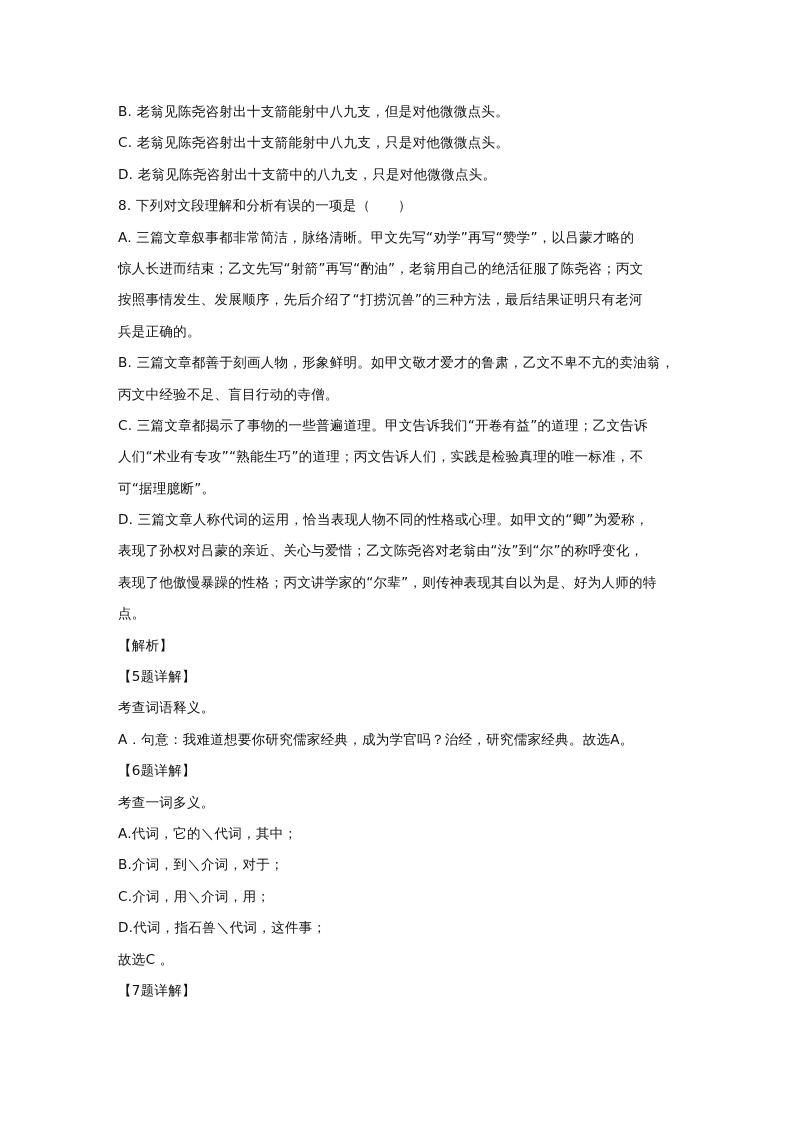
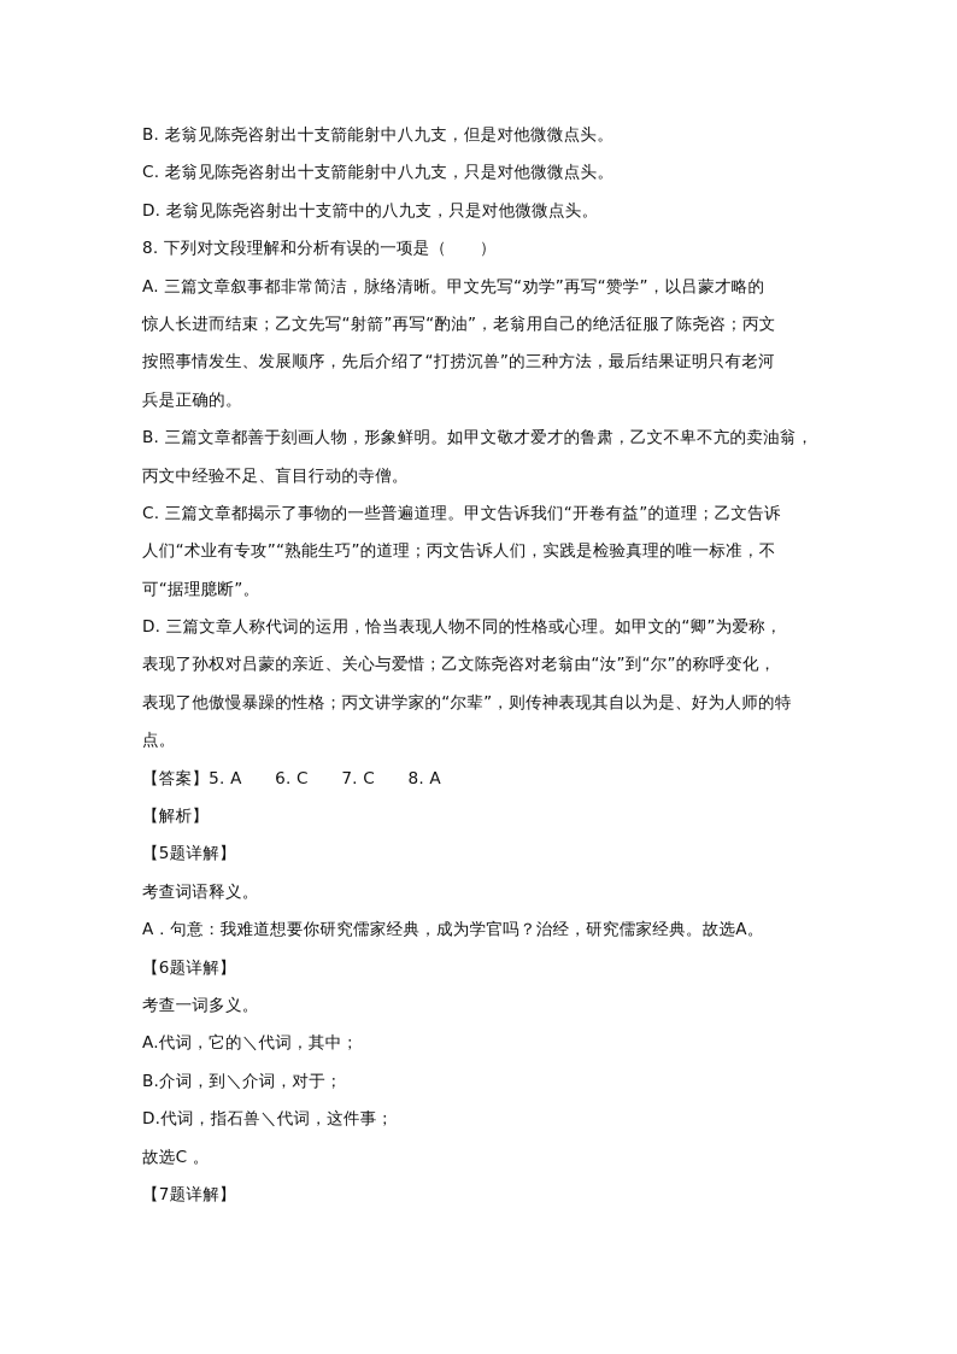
  B. 老翁见陈尧咨射出十支箭能射中八九支，但是对他微微点头。
  C. 老翁见陈尧咨射出十支箭能射中八九支，只是对他微微点头。
  D. 老翁见陈尧咨射出十支箭中的八九支，只是对他微微点头。
  8. 下列对文段理解和分析有误的一项是（ ）
  A. 三篇文章叙事都非常简洁，脉络清晰。甲文先写“劝学”再写“赞学”，以吕蒙才略的
  惊人长进而结束；乙文先写“射箭”再写“酌油”，老翁用自己的绝活征服了陈尧咨；丙文
  按照事情发生、发展顺序，先后介绍了“打捞沉兽”的三种方法，最后结果证明只有老河
  兵是正确的。
  B. 三篇文章都善于刻画人物，形象鲜明。如甲文敬才爱才的鲁肃，乙文不卑不亢的卖油翁，
  丙文中经验不足、盲目行动的寺僧。
  C. 三篇文章都揭示了事物的一些普遍道理。甲文告诉我们“开卷有益”的道理；乙文告诉
  人们“术业有专攻”“熟能生巧”的道理；丙文告诉人们，实践是检验真理的唯一标准，不
  可“据理臆断”。
  D. 三篇文章人称代词的运用，恰当表现人物不同的性格或心理。如甲文的“卿”为爱称，
  表现了孙权对吕蒙的亲近、关心与爱惜；乙文陈尧咨对老翁由“汝”到“尔”的称呼变化，
  表现了他傲慢暴躁的性格；丙文讲学家的“尔辈”，则传神表现其自以为是、好为人师的特
  点。
+ 【答案】5. A 6. C 7. C 8. A
  【解析】
  【5题详解】
  考查词语释义。
  A．句意：我难道想要你研究儒家经典，成为学官吗？治经，研究儒家经典。故选A。
  【6题详解】
  考查一词多义。
  A.代词，它的＼代词，其中；
  B.介词，到＼介词，对于；
- C.介词，用＼介词，用；
  D.代词，指石兽＼代词，这件事；
  故选C 。
  【7题详解】
